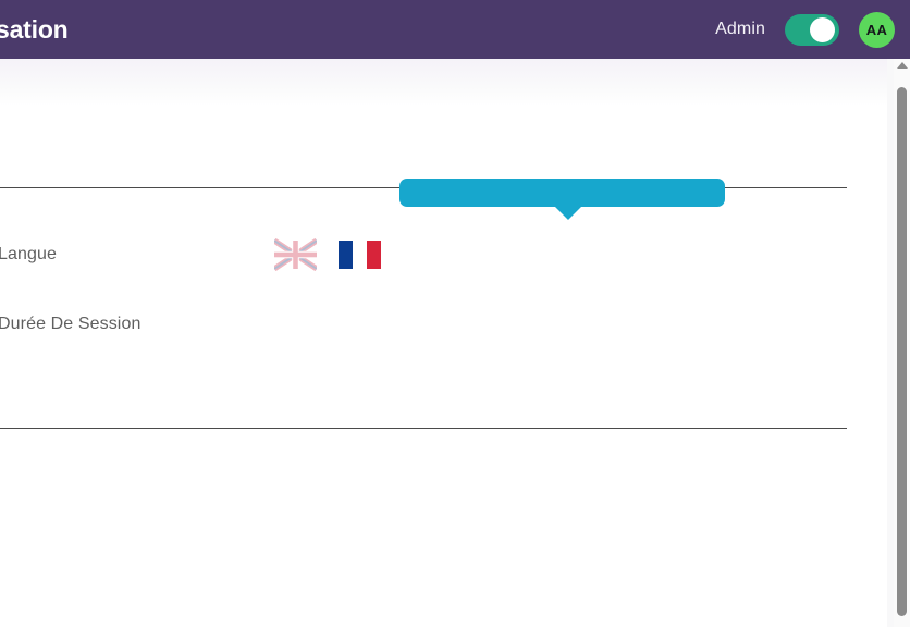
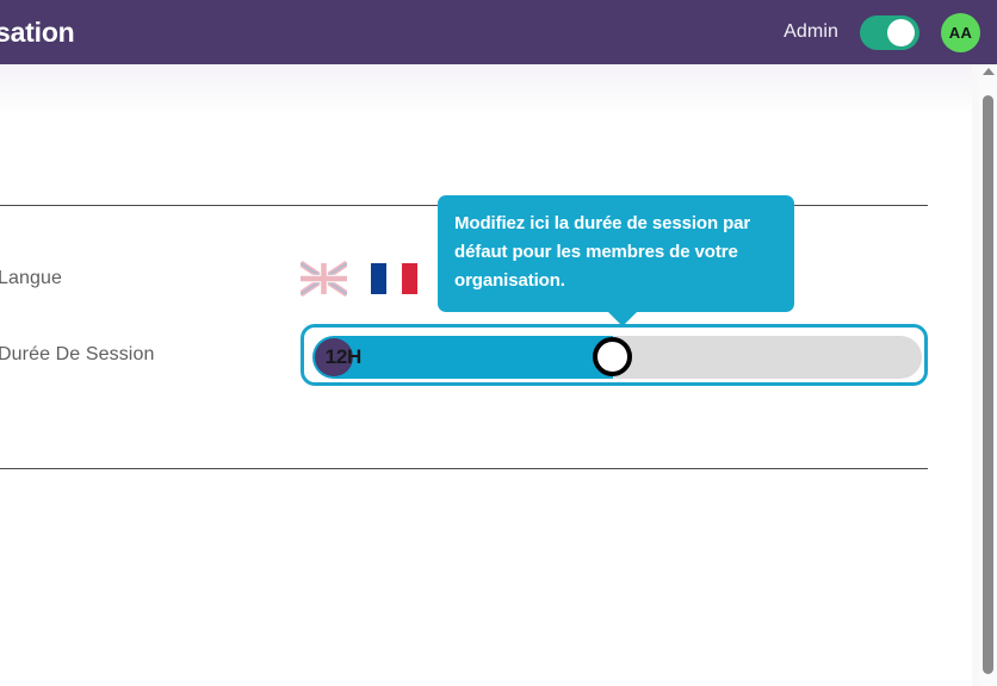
  sation
  Admin
  AA
  Langue
  Durée De Session
+ 12H
+ Modifiez ici la durée de session par défaut pour les membres de votre organisation.
